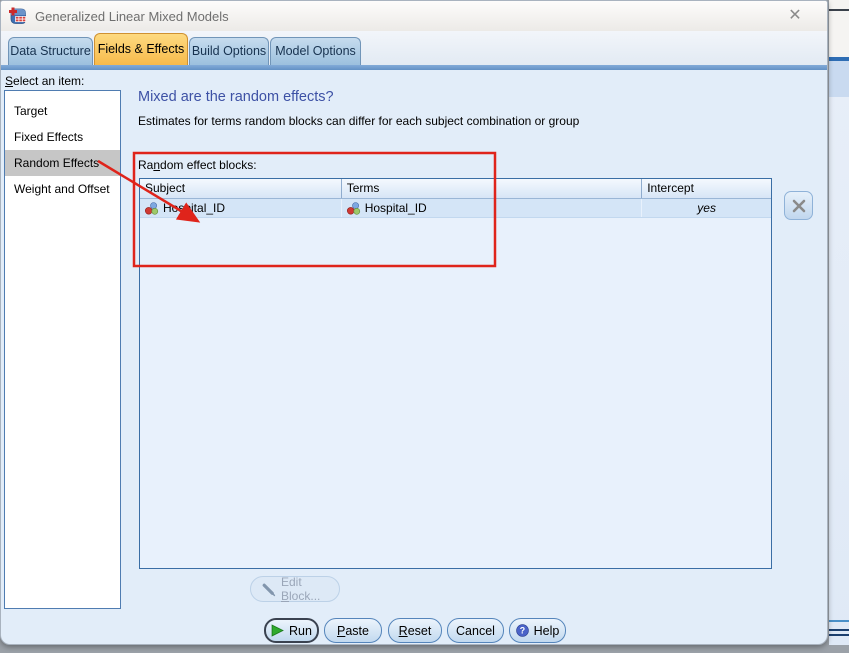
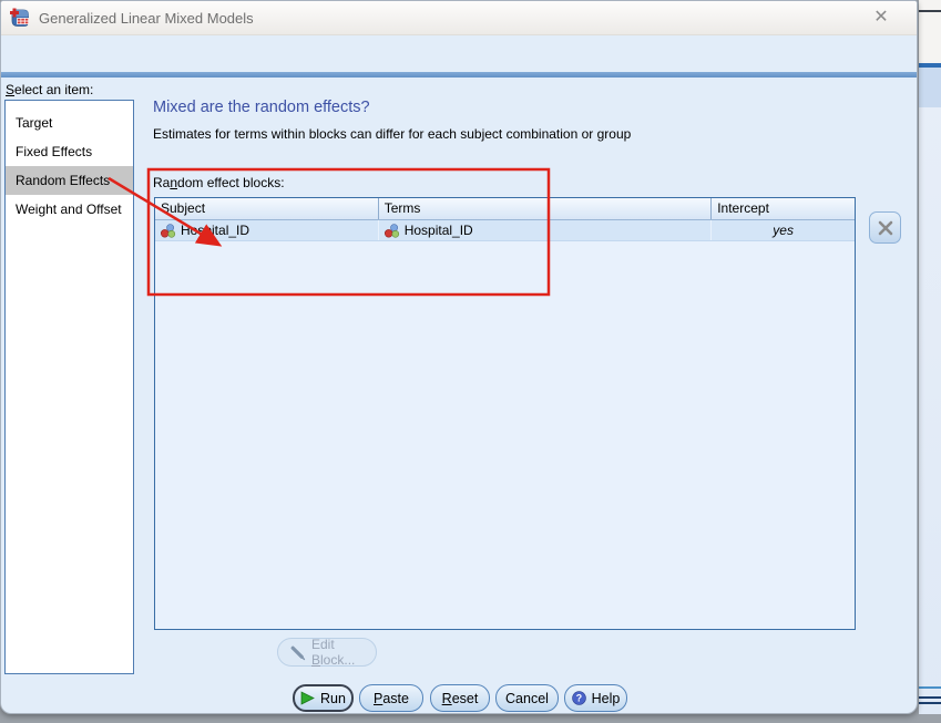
  Generalized Linear Mixed Models
  ✕
- Data Structure
- Fields & Effects
- Build Options
- Model Options
  Select an item:
  Target
  Fixed Effects
  Random Effects
  Weight and Offset
  Mixed are the random effects?
- Estimates for terms random blocks can differ for each subject combination or group
+ Estimates for terms within blocks can differ for each subject combination or group
  Random effect blocks:
  Subject
  Terms
  Intercept
  Hspital_ID
  Hospital_ID
  yes
  Edit Block...
  Run
  Paste
  Reset
  Cancel
  ?
  Help
